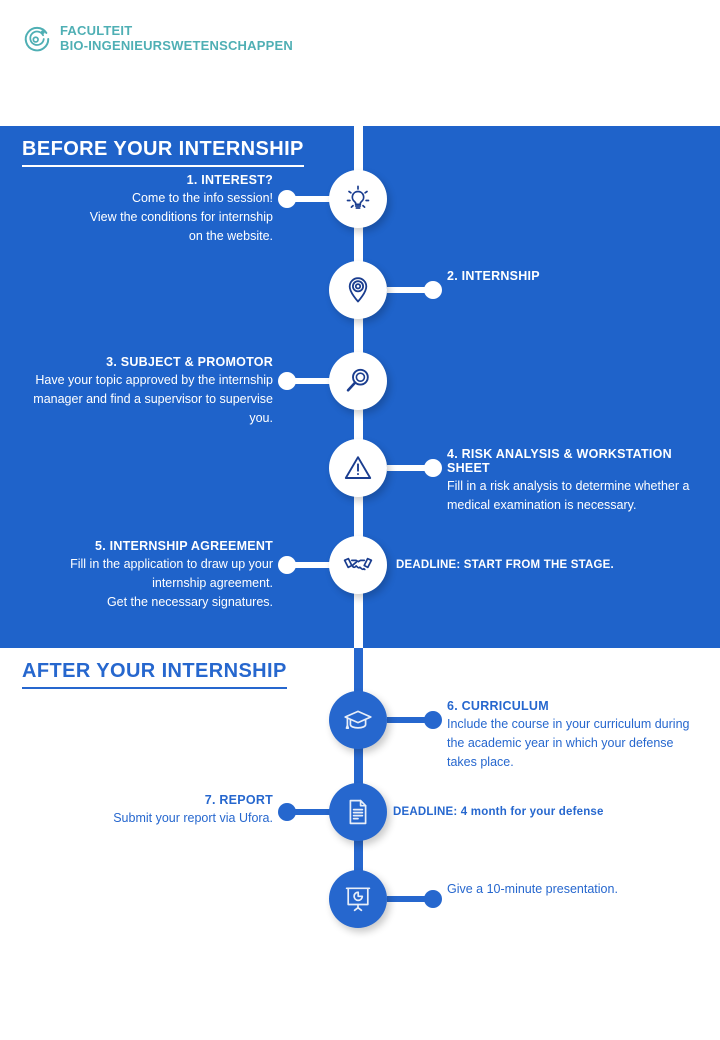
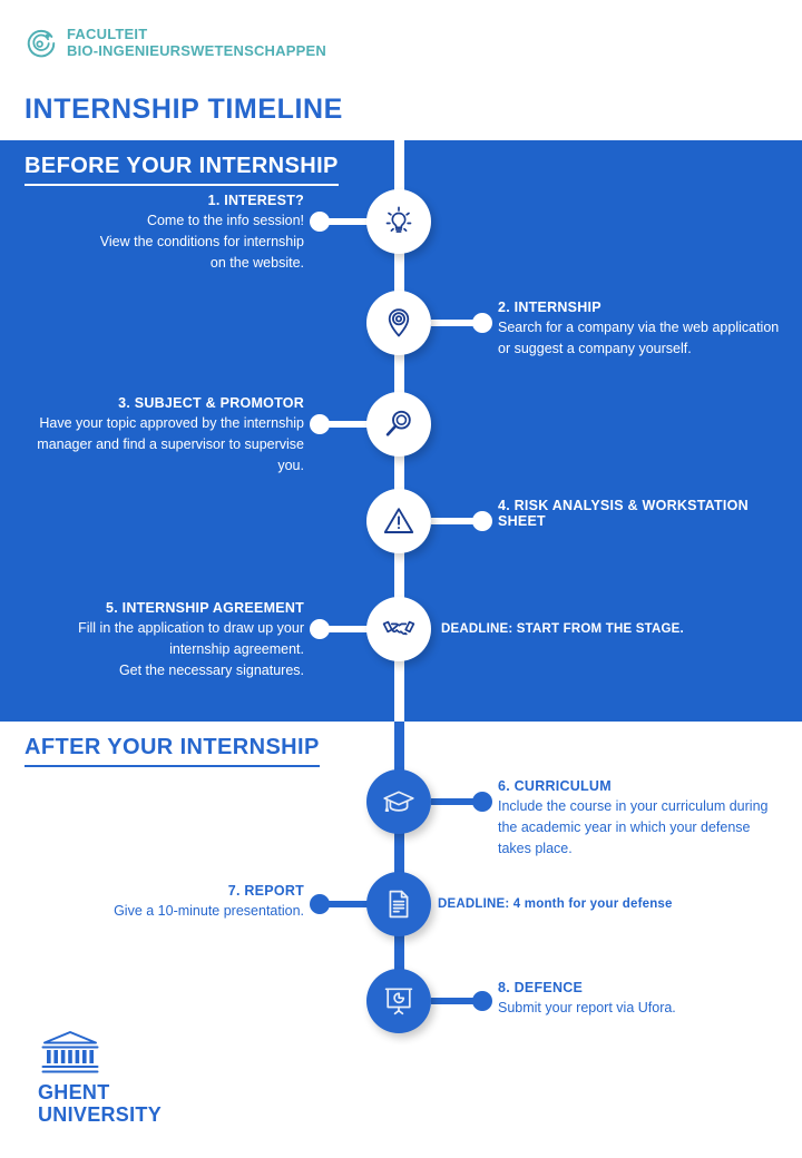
  FACULTEIT
  BIO-INGENIEURSWETENSCHAPPEN
+ INTERNSHIP TIMELINE
  BEFORE YOUR INTERNSHIP
  AFTER YOUR INTERNSHIP
  1. INTEREST?
  Come to the info session!
  View the conditions for internship
  on the website.
  2. INTERNSHIP
+ Search for a company via the web application
+ or suggest a company yourself.
  3. SUBJECT & PROMOTOR
  Have your topic approved by the internship
  manager and find a supervisor to supervise
  you.
  4. RISK ANALYSIS & WORKSTATION SHEET
- Fill in a risk analysis to determine whether a
- medical examination is necessary.
  5. INTERNSHIP AGREEMENT
  Fill in the application to draw up your
  internship agreement.
  Get the necessary signatures.
  DEADLINE: START FROM THE STAGE.
  6. CURRICULUM
  Include the course in your curriculum during
  the academic year in which your defense
  takes place.
  7. REPORT
- Submit your report via Ufora.
+ Give a 10-minute presentation.
  DEADLINE: 4 month for your defense
+ 8. DEFENCE
- Give a 10-minute presentation.
+ Submit your report via Ufora.
+ GHENT
+ UNIVERSITY
